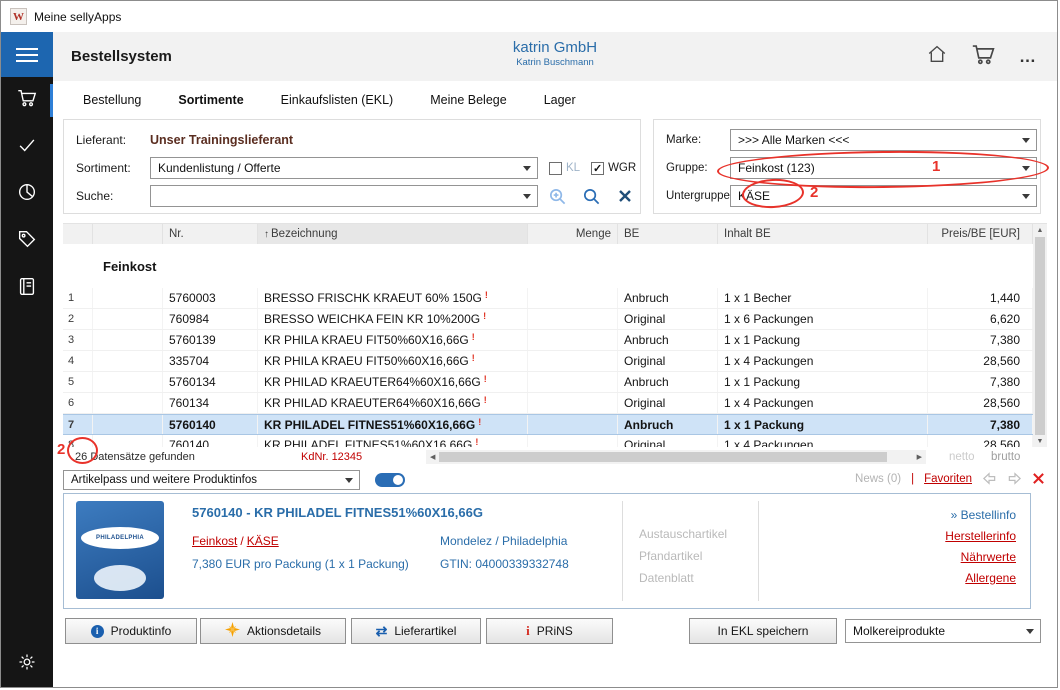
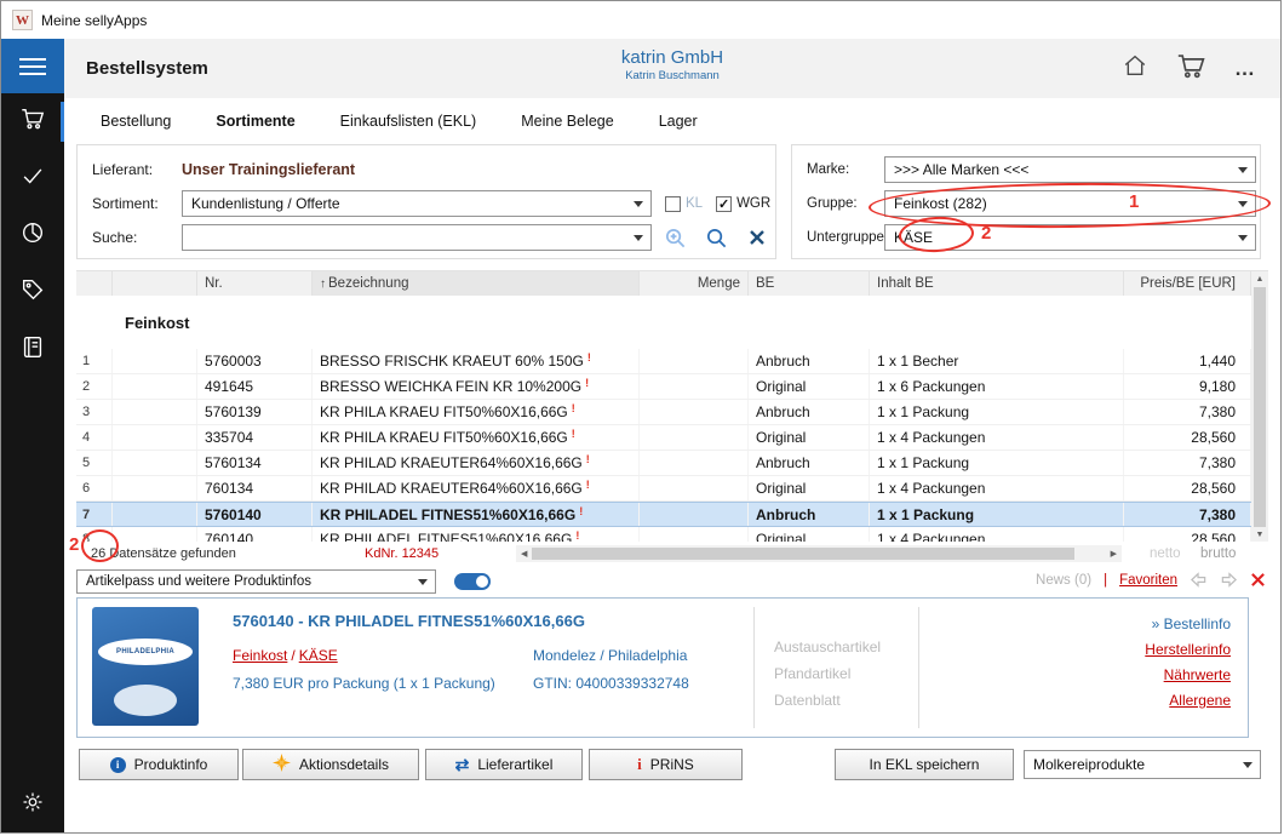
  W
  Meine sellyApps
  Bestellsystem
  katrin GmbH
  Katrin Buschmann
  …
  Bestellung
  Sortimente
  Einkaufslisten (EKL)
  Meine Belege
  Lager
  Lieferant:
  Unser Trainingslieferant
  Sortiment:
  Kundenlistung / Offerte
  KL
  ✓
  WGR
  Suche:
  Marke:
  >>> Alle Marken <<<
  Gruppe:
- Feinkost (123)
+ Feinkost (282)
  Untergruppe
  KÄSE
  Nr.
  ↑
  Bezeichnung
  Menge
  BE
  Inhalt BE
  Preis/BE [EUR]
  Feinkost
  1
  5760003
  BRESSO FRISCHK KRAEUT 60% 150G
  !
  Anbruch
  1 x 1 Becher
  1,440
  2
- 760984
+ 491645
  BRESSO WEICHKA FEIN KR 10%200G
  !
  Original
  1 x 6 Packungen
- 6,620
+ 9,180
  3
  5760139
  KR PHILA KRAEU FIT50%60X16,66G
  !
  Anbruch
  1 x 1 Packung
  7,380
  4
  335704
  KR PHILA KRAEU FIT50%60X16,66G
  !
  Original
  1 x 4 Packungen
  28,560
  5
  5760134
  KR PHILAD KRAEUTER64%60X16,66G
  !
  Anbruch
  1 x 1 Packung
  7,380
  6
  760134
  KR PHILAD KRAEUTER64%60X16,66G
  !
  Original
  1 x 4 Packungen
  28,560
  7
  5760140
  KR PHILADEL FITNES51%60X16,66G
  !
  Anbruch
  1 x 1 Packung
  7,380
  8
  760140
  KR PHILADEL FITNES51%60X16,66G
  !
  Original
  1 x 4 Packungen
  28,560
  26 Datensätze gefunden
  KdNr. 12345
  netto
  brutto
  Artikelpass und weitere Produktinfos
  News (0)
  |
  Favoriten
  5760140 - KR PHILADEL FITNES51%60X16,66G
  Feinkost / KÄSE
  7,380 EUR pro Packung (1 x 1 Packung)
  Mondelez / Philadelphia
  GTIN: 04000339332748
  Austauschartikel
  Pfandartikel
  Datenblatt
  » Bestellinfo
  Herstellerinfo
  Nährwerte
  Allergene
  i
  Produktinfo
  Aktionsdetails
  ⇄
  Lieferartikel
  i
  PRiNS
  In EKL speichern
  Molkereiprodukte
  1
  2
  2
